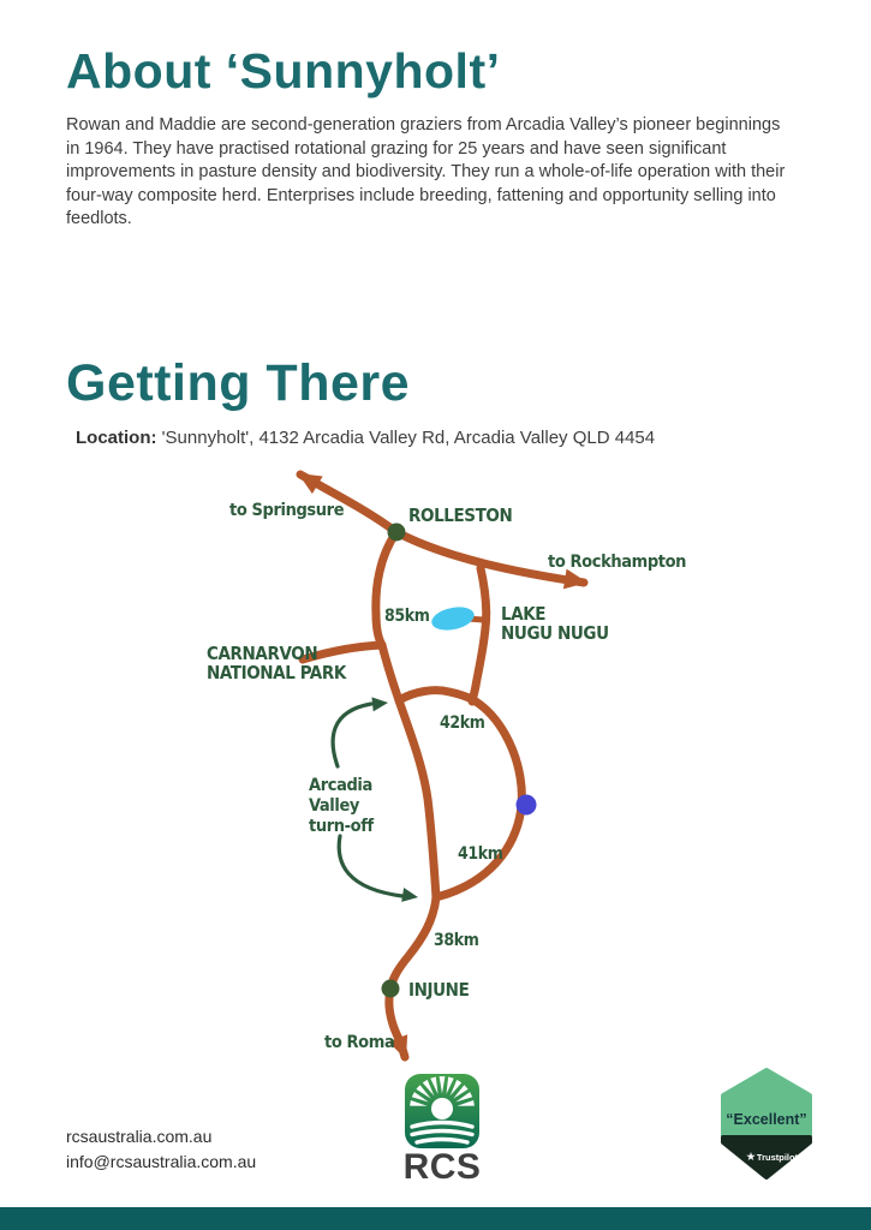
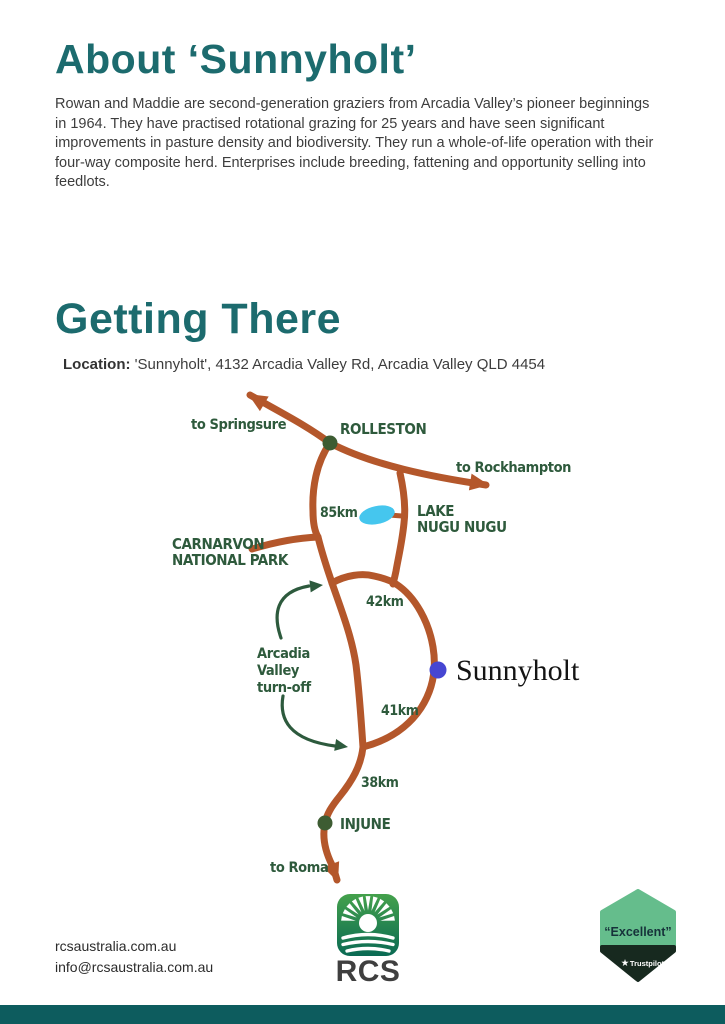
  About ‘Sunnyholt’
  Rowan and Maddie are second-generation graziers from Arcadia Valley’s pioneer beginnings in 1964. They have practised rotational grazing for 25 years and have seen significant improvements in pasture density and biodiversity. They run a whole-of-life operation with their four-way composite herd. Enterprises include breeding, fattening and opportunity selling into feedlots.
  Getting There
  Location: 'Sunnyholt', 4132 Arcadia Valley Rd, Arcadia Valley QLD 4454
  to Springsure
  ROLLESTON
  to Rockhampton
  85km
  LAKE
  NUGU NUGU
  CARNARVON
  NATIONAL PARK
  42km
  Arcadia
  Valley
  turn-off
+ Sunnyholt
  41km
  38km
  INJUNE
  to Roma
  rcsaustralia.com.au
  info@rcsaustralia.com.au
  RCS
  “Excellent”
  ★
  Trustpilot
